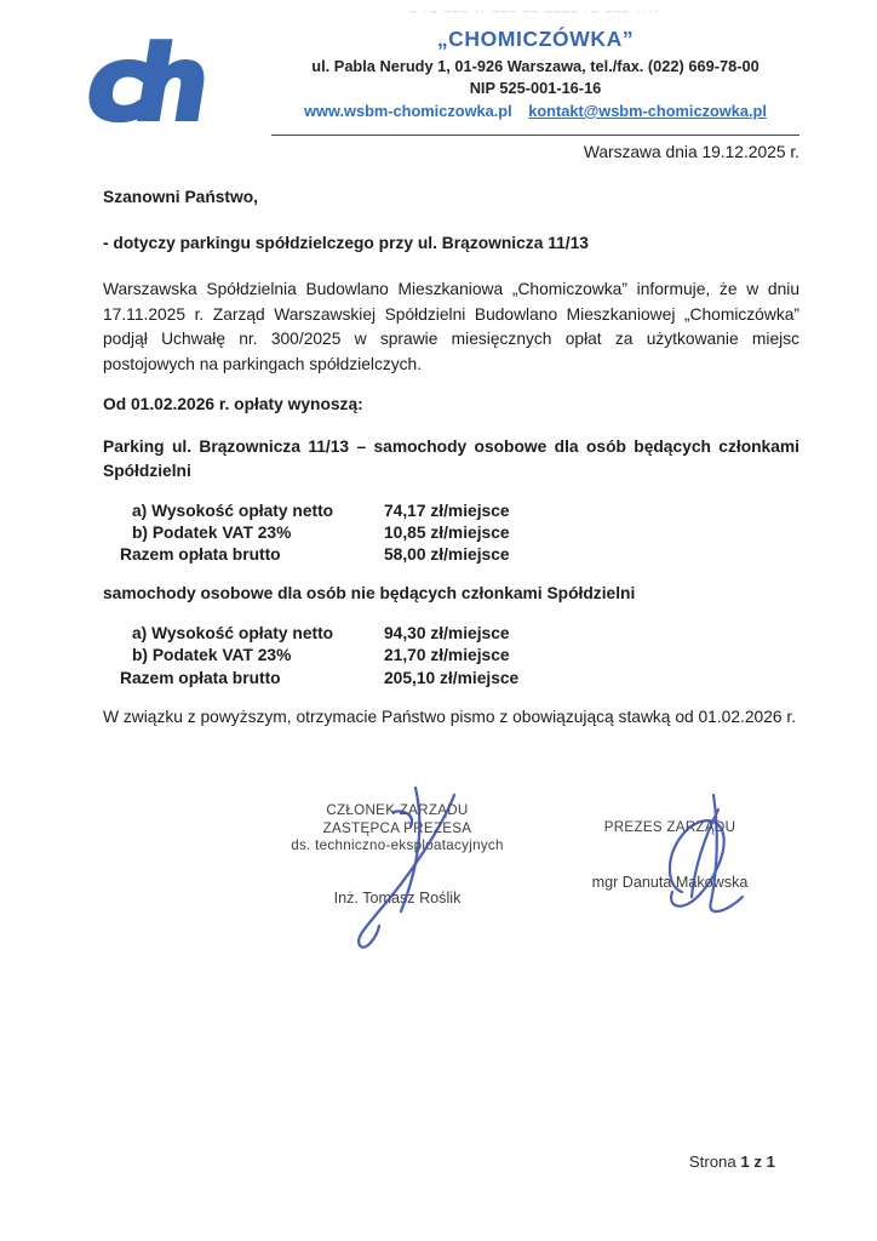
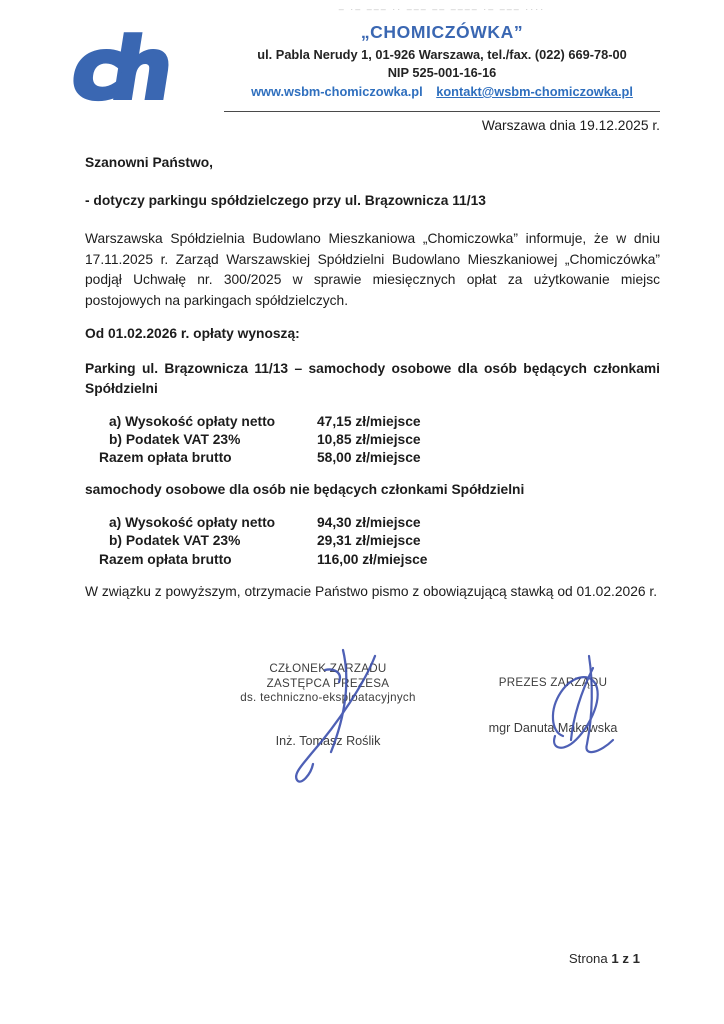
  – ·– ––– ·· ––– –– –––– ·– ––– ····
  „CHOMICZÓWKA”
  ul. Pabla Nerudy 1, 01-926 Warszawa, tel./fax. (022) 669-78-00
  NIP 525-001-16-16
  www.wsbm-chomiczowka.pl kontakt@wsbm-chomiczowka.pl
  Warszawa dnia 19.12.2025 r.
  Szanowni Państwo,
  - dotyczy parkingu spółdzielczego przy ul. Brązownicza 11/13
  Warszawska Spółdzielnia Budowlano Mieszkaniowa „Chomiczowka” informuje, że w dniu 17.11.2025 r. Zarząd Warszawskiej Spółdzielni Budowlano Mieszkaniowej „Chomiczówka” podjął Uchwałę nr. 300/2025 w sprawie miesięcznych opłat za użytkowanie miejsc postojowych na parkingach spółdzielczych.
  Od 01.02.2026 r. opłaty wynoszą:
  Parking ul. Brązownicza 11/13 – samochody osobowe dla osób będących członkami Spółdzielni
  a) Wysokość opłaty netto
- 74,17 zł/miejsce
+ 47,15 zł/miejsce
  b) Podatek VAT 23%
  10,85 zł/miejsce
  Razem opłata brutto
  58,00 zł/miejsce
  samochody osobowe dla osób nie będących członkami Spółdzielni
  a) Wysokość opłaty netto
  94,30 zł/miejsce
  b) Podatek VAT 23%
- 21,70 zł/miejsce
+ 29,31 zł/miejsce
  Razem opłata brutto
- 205,10 zł/miejsce
+ 116,00 zł/miejsce
  W związku z powyższym, otrzymacie Państwo pismo z obowiązującą stawką od 01.02.2026 r.
  CZŁONEK ZARZĄDU
  ZASTĘPCA PEESA
  ds. techniczno-eksloatacyjnych
  Inż. Tomasz Roślik
  PREZES ZAZU
  mgr Danuta Mkwska
  Strona 1 z 1
